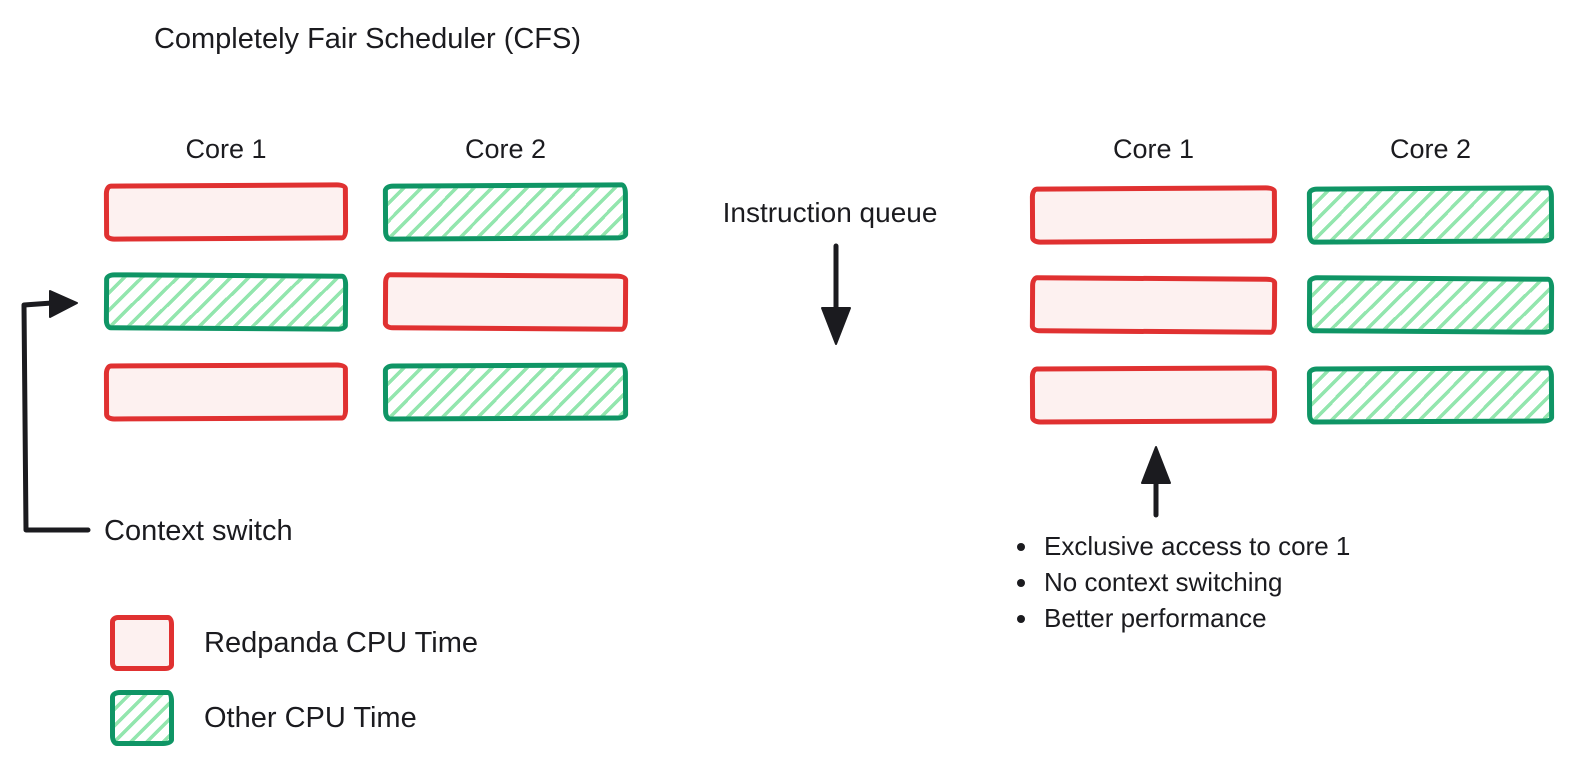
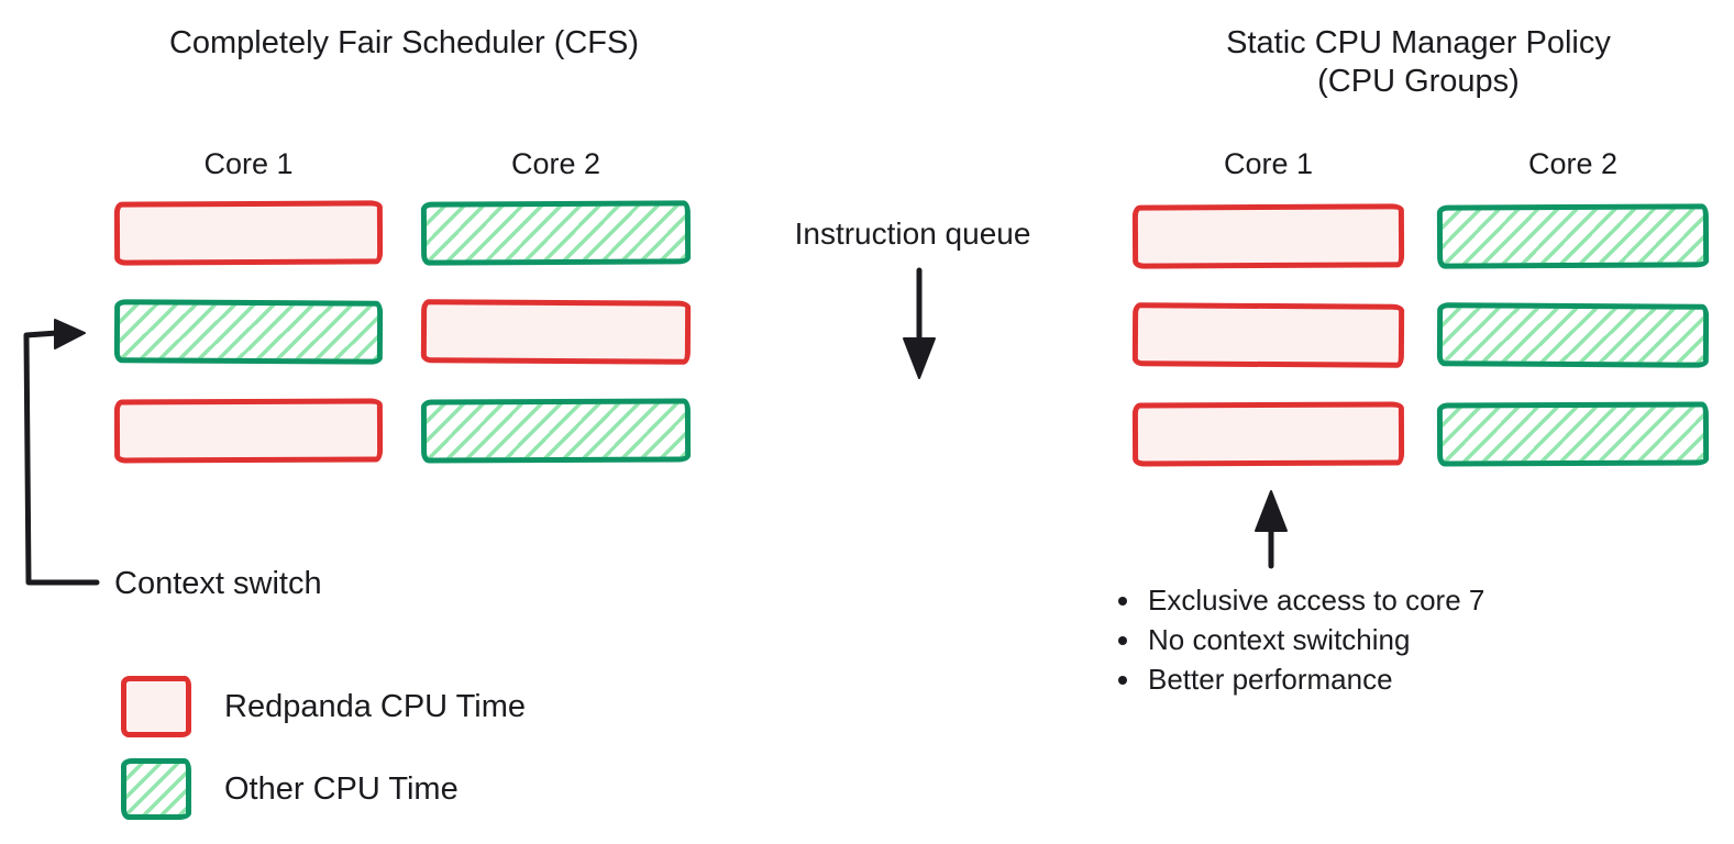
  Completely Fair Scheduler (CFS)
  Core 1
  Core 2
  Context switch
  Redpanda CPU Time
  Other CPU Time
  Instruction queue
+ Static CPU Manager Policy
+ (CPU Groups)
  Core 1
  Core 2
- Exclusive access to core 1
+ Exclusive access to core 7
  No context switching
  Better performance
